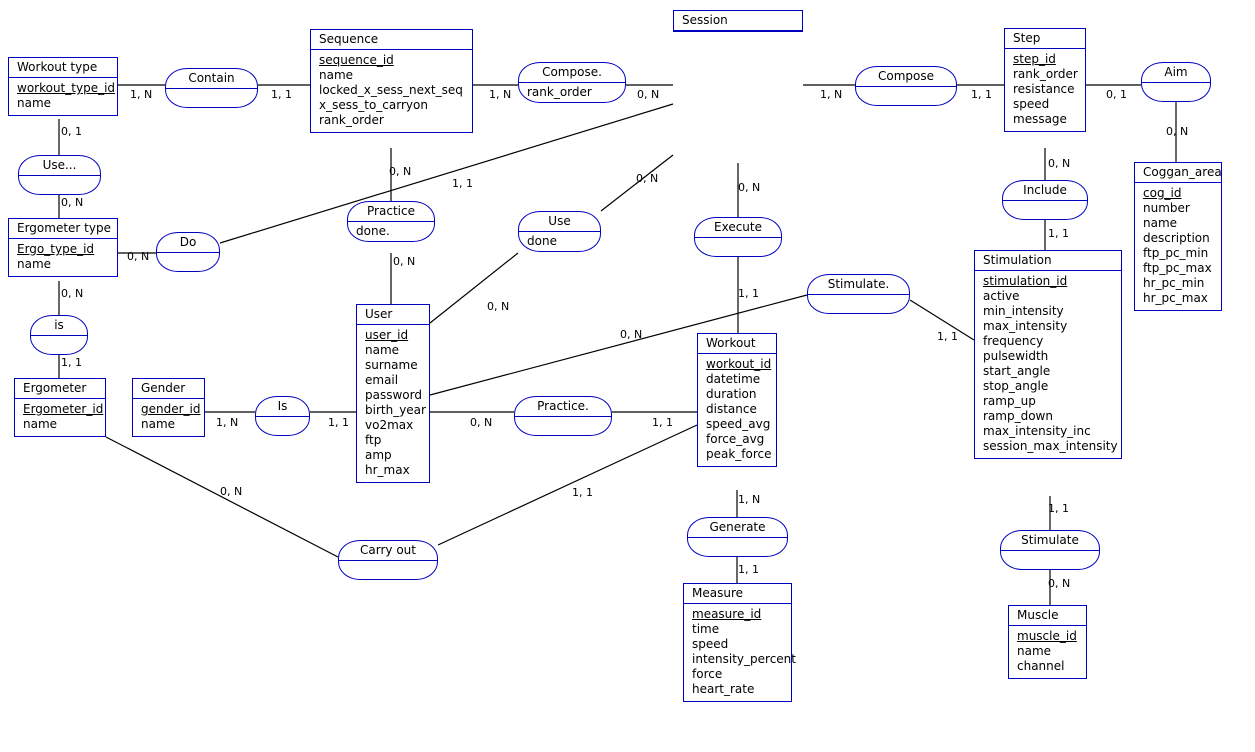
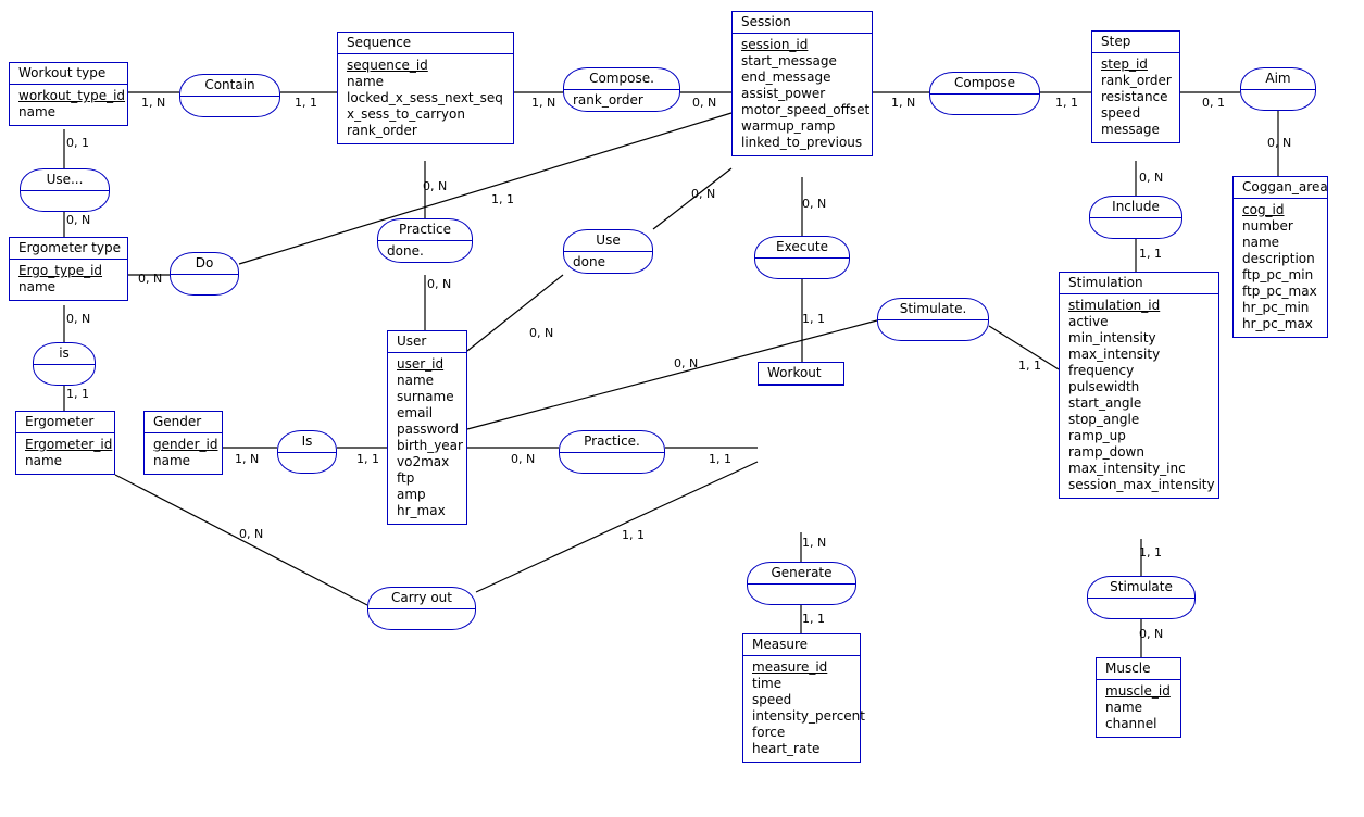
  Workout type
  workout_type_id
  name
  Ergometer type
  Ergo_type_id
  name
  Ergometer
  Ergometer_id
  name
  Gender
  gender_id
  name
  Sequence
  sequence_id
  name
  locked_x_sess_next_seq
  x_sess_to_carryon
  rank_order
  Session
+ session_id
+ start_message
+ end_message
+ assist_power
+ motor_speed_offset
+ warmup_ramp
+ linked_to_previous
  Step
  step_id
  rank_order
  resistance
  speed
  message
  Coggan_area
  cog_id
  number
  name
  description
  ftp_pc_min
  ftp_pc_max
  hr_pc_min
  hr_pc_max
  User
  user_id
  name
  surname
  email
  password
  birth_year
  vo2max
  ftp
  amp
  hr_max
  Workout
- workout_id
- datetime
- duration
- distance
- speed_avg
- force_avg
- peak_force
  Stimulation
  stimulation_id
  active
  min_intensity
  max_intensity
  frequency
  pulsewidth
  start_angle
  stop_angle
  ramp_up
  ramp_down
  max_intensity_inc
  session_max_intensity
  Measure
  measure_id
  time
  speed
  intensity_percent
  force
  heart_rate
  Muscle
  muscle_id
  name
  channel
  Contain
  Use...
  Do
  is
  Is
  Compose.
  rank_order
  Compose
  Aim
  Practice
  done.
  Use
  done
  Execute
  Include
  Stimulate.
  Practice.
  Carry out
  Generate
  Stimulate
  1, N
  1, 1
  0, 1
  0, N
  0, N
  0, N
  1, 1
  1, N
  1, 1
  0, N
  1, 1
  1, N
  0, N
  0, N
  1, N
  1, 1
  0, 1
  0, N
  0, N
  1, 1
  0, N
  1, 1
  0, N
  0, N
  0, N
  0, N
  1, 1
  1, 1
  1, 1
  0, N
  1, N
  1, 1
  0, N
  1, 1
